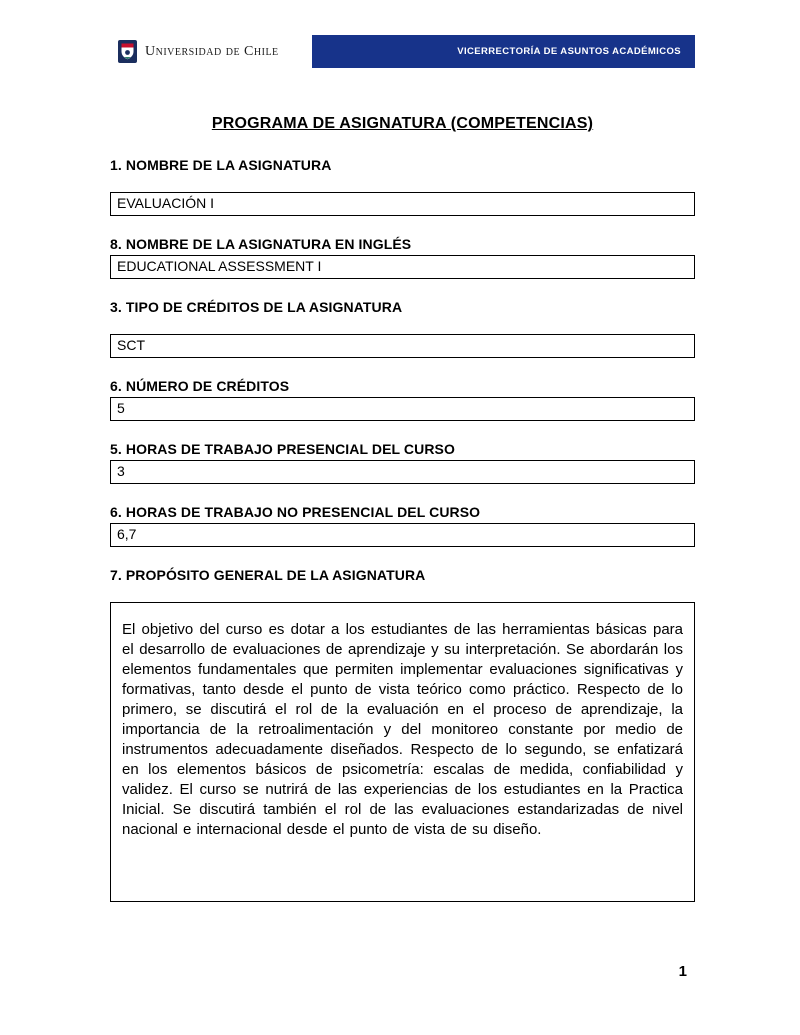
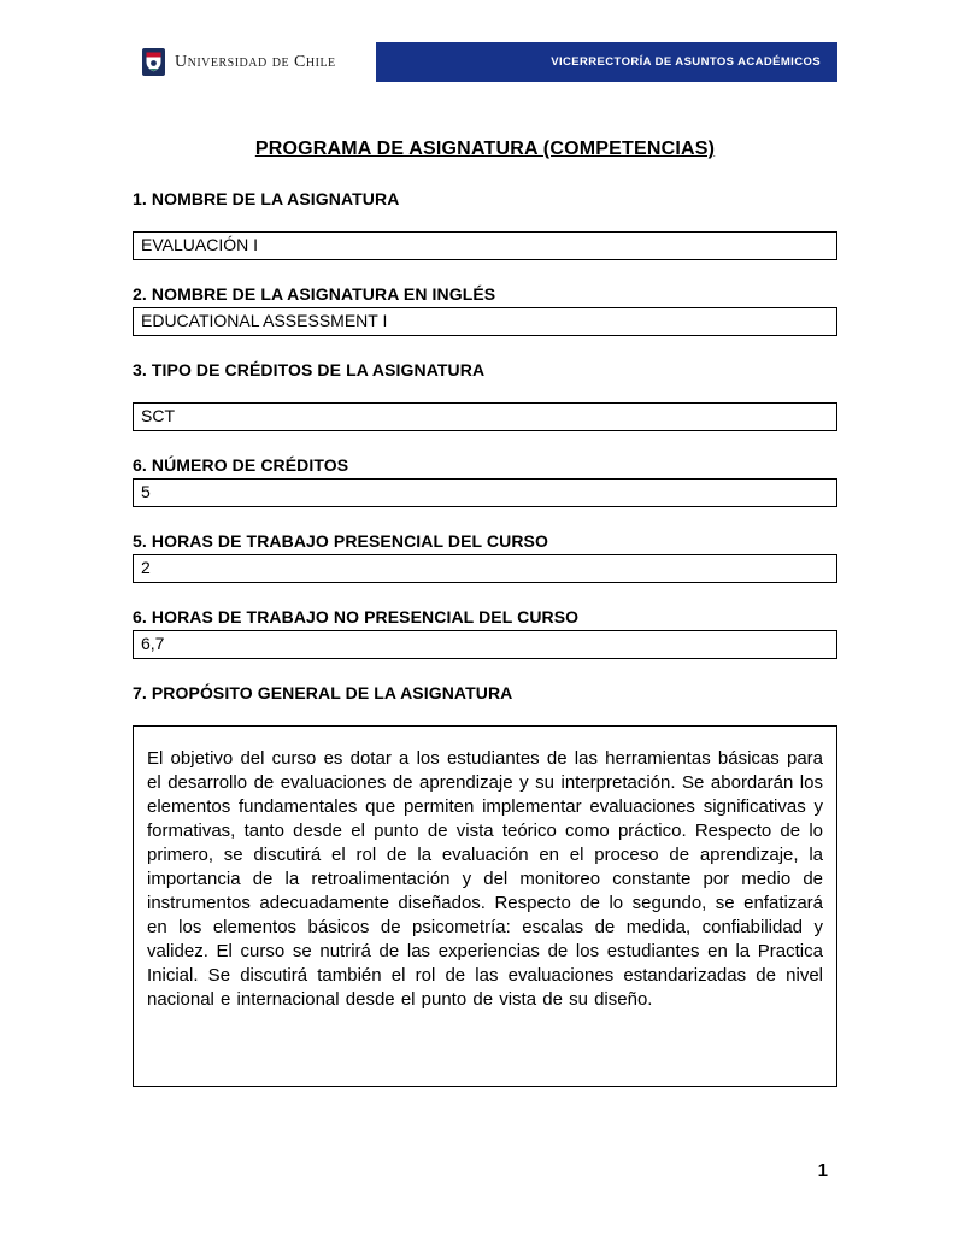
  Universidad de Chile
  VICERRECTORÍA DE ASUNTOS ACADÉMICOS
  PROGRAMA DE ASIGNATURA (COMPETENCIAS)
  1. NOMBRE DE LA ASIGNATURA
  EVALUACIÓN I
- 8. NOMBRE DE LA ASIGNATURA EN INGLÉS
+ 2. NOMBRE DE LA ASIGNATURA EN INGLÉS
  EDUCATIONAL ASSESSMENT I
  3. TIPO DE CRÉDITOS DE LA ASIGNATURA
  SCT
  6. NÚMERO DE CRÉDITOS
  5
  5. HORAS DE TRABAJO PRESENCIAL DEL CURSO
- 3
+ 2
  6. HORAS DE TRABAJO NO PRESENCIAL DEL CURSO
  6,7
  7. PROPÓSITO GENERAL DE LA ASIGNATURA
  El objetivo del curso es dotar a los estudiantes de las herramientas básicas para el desarrollo de evaluaciones de aprendizaje y su interpretación. Se abordarán los elementos fundamentales que permiten implementar evaluaciones significativas y formativas, tanto desde el punto de vista teórico como práctico. Respecto de lo primero, se discutirá el rol de la evaluación en el proceso de aprendizaje, la importancia de la retroalimentación y del monitoreo constante por medio de instrumentos adecuadamente diseñados. Respecto de lo segundo, se enfatizará en los elementos básicos de psicometría: escalas de medida, confiabilidad y validez. El curso se nutrirá de las experiencias de los estudiantes en la Practica Inicial. Se discutirá también el rol de las evaluaciones estandarizadas de nivel nacional e internacional desde el punto de vista de su diseño.
  1
